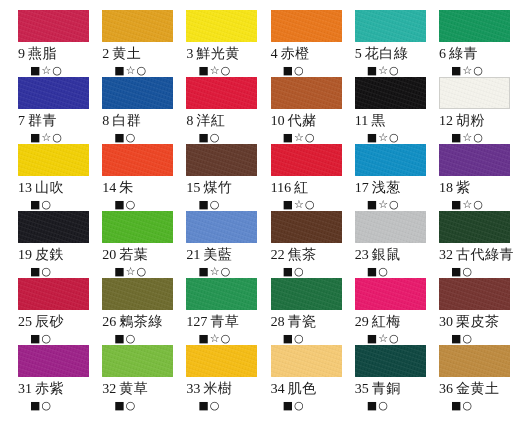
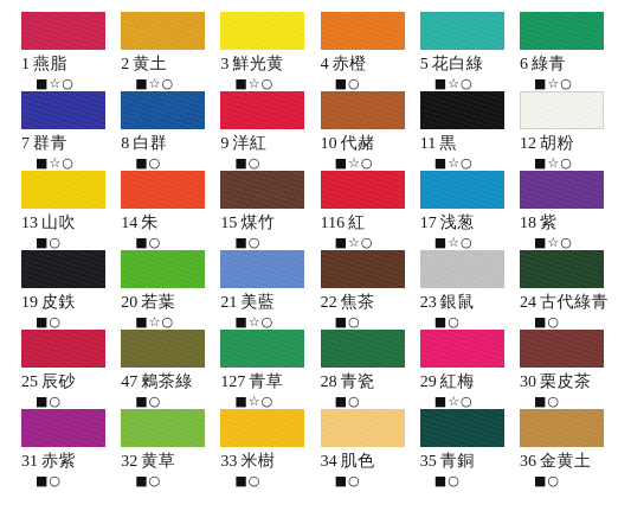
- 9 燕脂
+ 1 燕脂
  ■☆○
  2 黄土
  ■☆○
  3 鮮光黄
  ■☆○
  4 赤橙
  ■○
  5 花白綠
  ■☆○
  6 綠青
  ■☆○
  7 群青
  ■☆○
  8 白群
  ■○
- 8 洋紅
+ 9 洋紅
  ■○
  10 代赭
  ■☆○
  11 黒
  ■☆○
  12 胡粉
  ■☆○
  13 山吹
  ■○
  14 朱
  ■○
  15 煤竹
  ■○
  116 紅
  ■☆○
  17 浅葱
  ■☆○
  18 紫
  ■☆○
  19 皮鉄
  ■○
  20 若葉
  ■☆○
  21 美藍
  ■☆○
  22 焦茶
  ■○
  23 銀鼠
  ■○
- 32 古代綠青
+ 24 古代綠青
  ■○
  25 辰砂
  ■○
- 26 鶫茶綠
+ 47 鶫茶綠
  ■○
  127 青草
  ■☆○
  28 青瓷
  ■○
  29 紅梅
  ■☆○
  30 栗皮茶
  ■○
  31 赤紫
  ■○
  32 黄草
  ■○
  33 米樹
  ■○
  34 肌色
  ■○
  35 青銅
  ■○
  36 金黄土
  ■○
